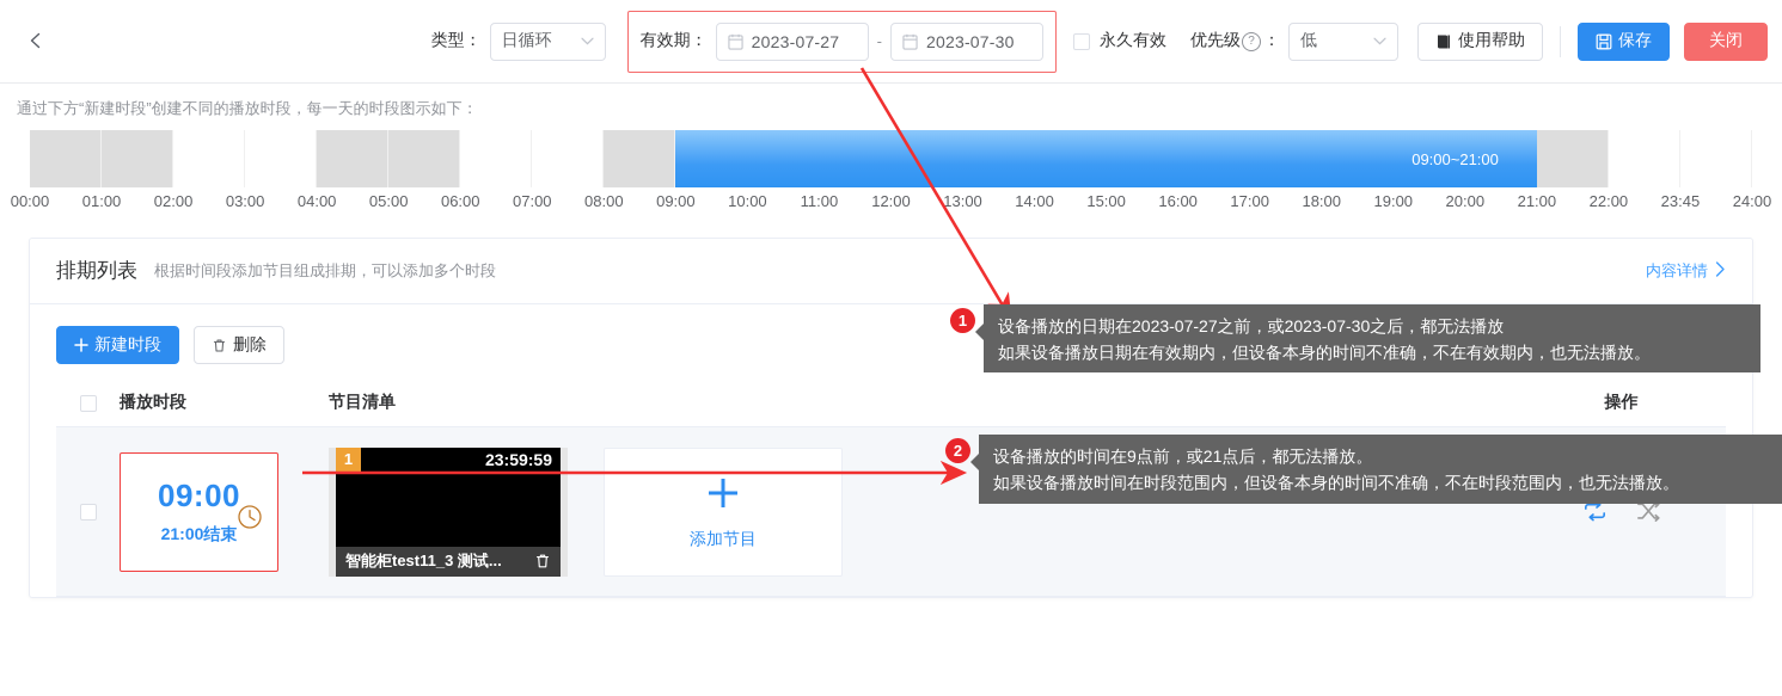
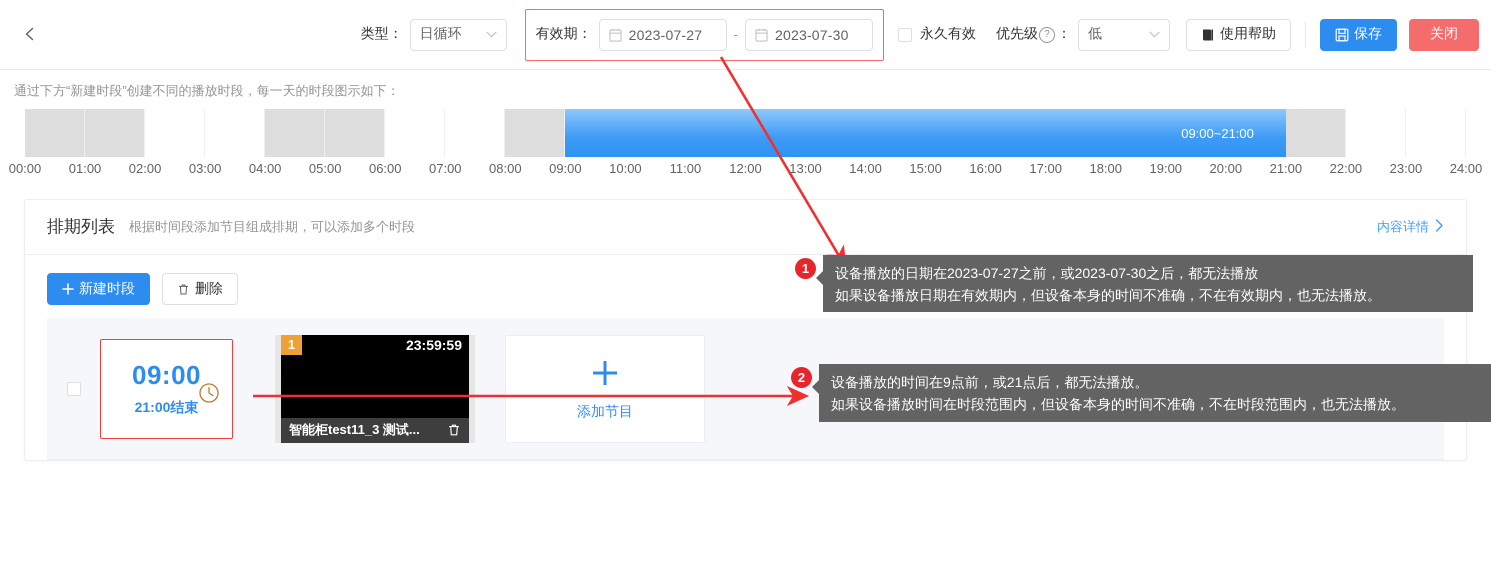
  类型：
  日循环
  有效期：
  2023-07-27
  -
  2023-07-30
  永久有效
  优先级
  ?
  ：
  低
  使用帮助
  保存
  关闭
  通过下方“新建时段”创建不同的播放时段，每一天的时段图示如下：
  09:00~21:00
  00:00
  01:00
  02:00
  03:00
  04:00
  05:00
  06:00
  07:00
  08:00
  09:00
  10:00
  11:00
  12:00
  13:00
  14:00
  15:00
  16:00
  17:00
  18:00
  19:00
  20:00
  21:00
  22:00
- 23:45
+ 23:00
  24:00
  排期列表
  根据时间段添加节目组成排期，可以添加多个时段
  内容详情
  新建时段
  删除
- 播放时段
- 节目清单
- 操作
  09:00
  21:00结束
  1
  23:59:59
  智能柜test11_3 测试...
  添加节目
  1
  设备播放的日期在2023-07-27之前，或2023-07-30之后，都无法播放
  如果设备播放日期在有效期内，但设备本身的时间不准确，不在有效期内，也无法播放。
  2
  设备播放的时间在9点前，或21点后，都无法播放。
  如果设备播放时间在时段范围内，但设备本身的时间不准确，不在时段范围内，也无法播放。
